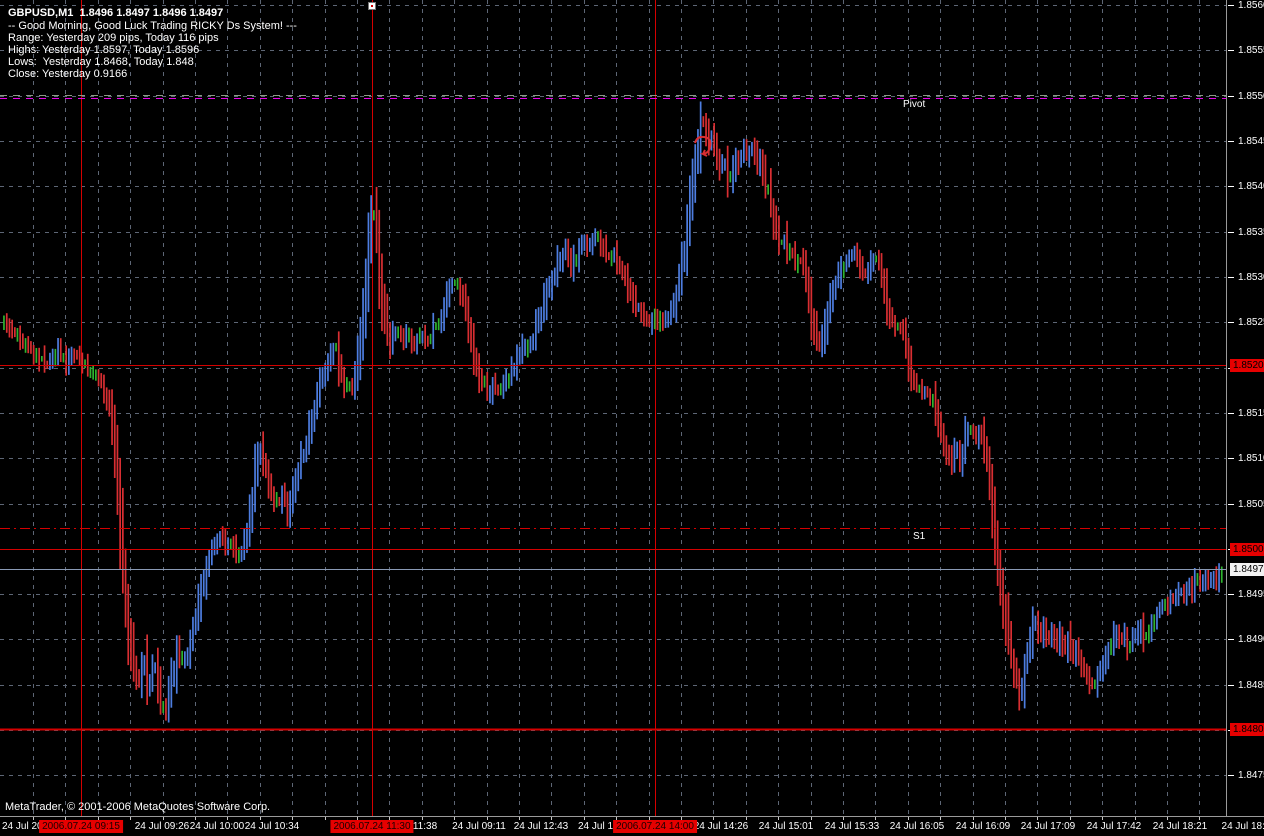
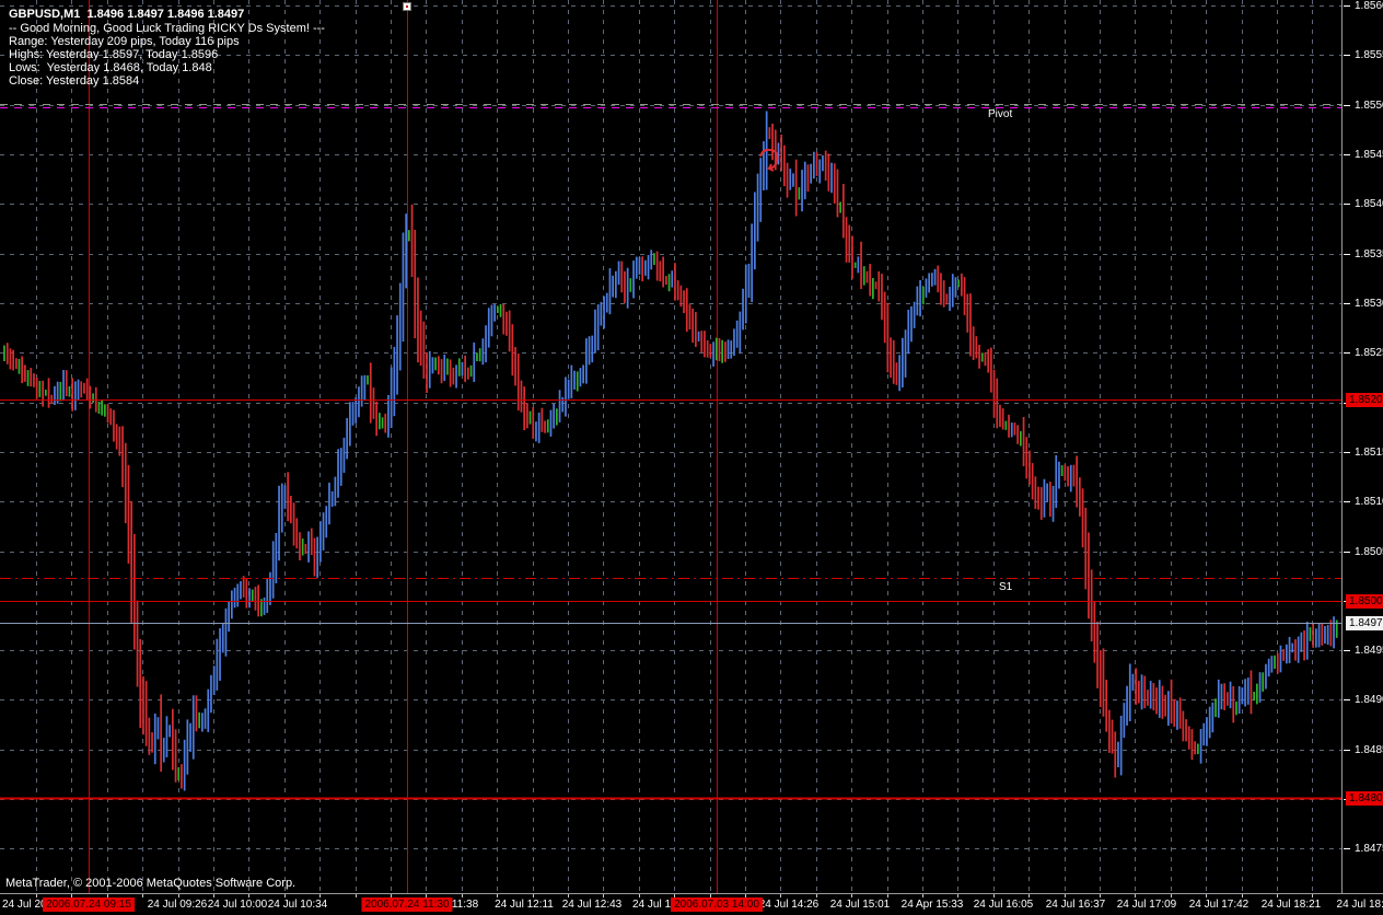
  1.856
  1.855
  1.855
  1.854
  1.854
  1.853
  1.853
  1.852
  1.851
  1.851
  1.850
  1.849
  1.849
  1.848
  1.847
  1.8520
  1.8500
  1.8480
  1.8497
  24 Jul 09:26
  24 Jul 10:00
  24 Jul 10:34
  11:38
- 24 Jul 09:11
+ 24 Jul 12:11
  24 Jul 12:43
  24 Jul 1
  4 Jul 14:26
  24 Jul 15:01
- 24 Jul 15:33
+ 24 Apr 15:33
  24 Jul 16:05
- 24 Jul 16:09
+ 24 Jul 16:37
  24 Jul 17:09
  24 Jul 17:42
  24 Jul 18:21
  24 Jul 18
  2006.07.24 09:15
  2006.07.24 11:30
- 2006.07.24 14:00
+ 2006.07.03 14:00
  GBPUSD,M1 1.8496 1.8497 1.8496 1.8497
  -- Good Morning, Good Luck Trading RICKY Ds System! ---
  Range: Yesterday 209 pips, Today 116 pips
  Highs: Yesterday 1.8597, Today 1.8596
  Lows: Yesterday 1.8468, Today 1.848
- Close: Yesterday 0.9166
+ Close: Yesterday 1.8584
  Pivot
  S1
  MetaTrader, © 2001-2006 MetaQuotes Software Corp.
